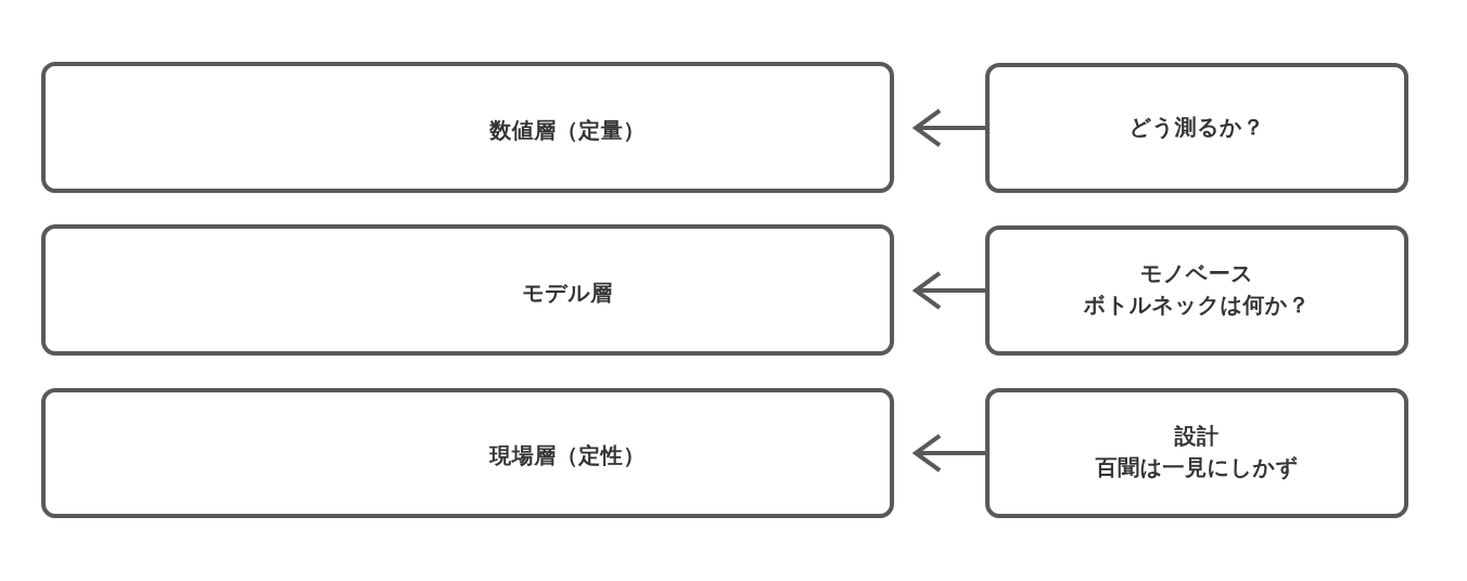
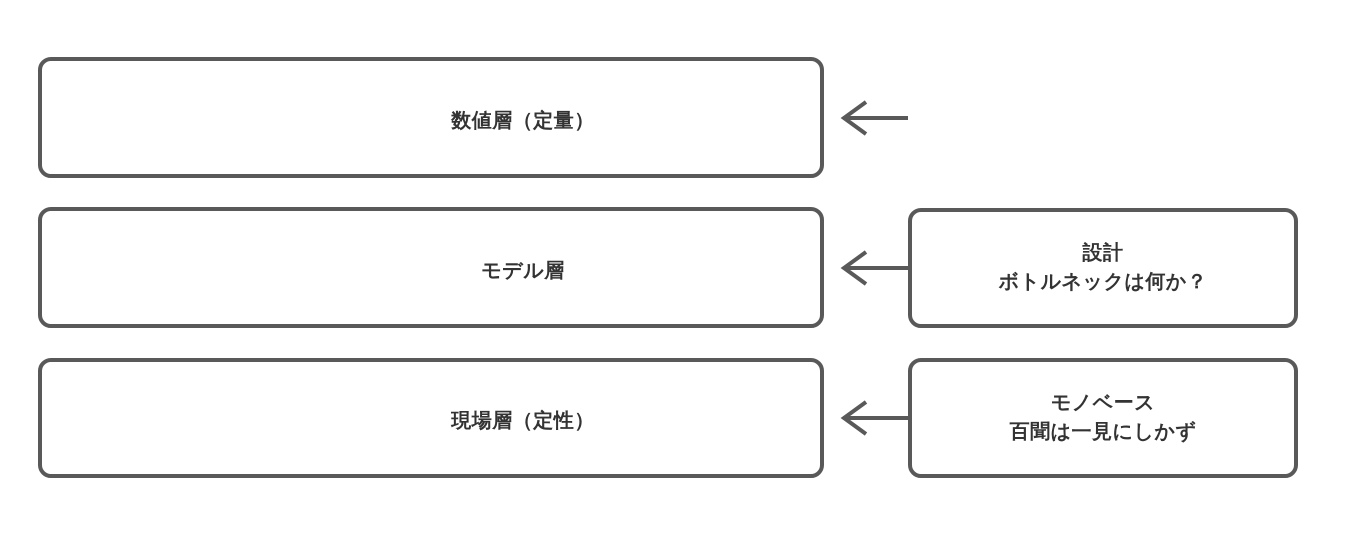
  数値層（定量）
- どう測るか？
  モデル層
- モノベース
+ 設計
  ボトルネックは何か？
  現場層（定性）
- 設計
+ モノベース
  百聞は一見にしかず
